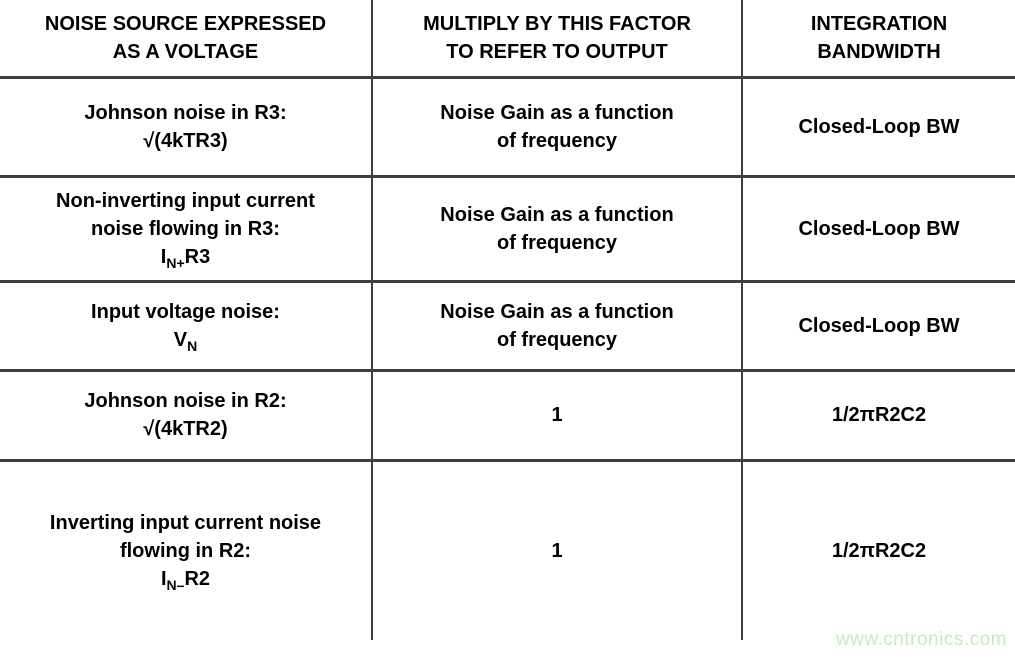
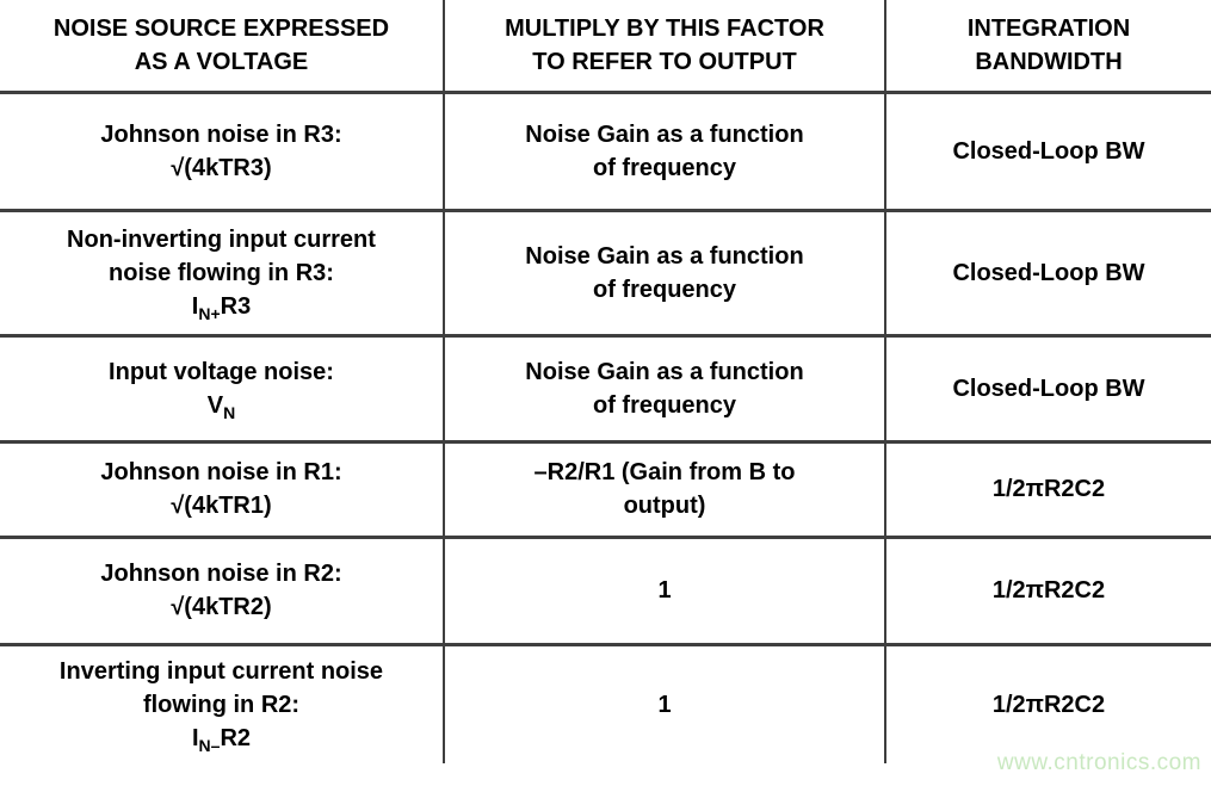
  NOISE SOURCE EXPRESSED AS A VOLTAGE	MULTIPLY BY THIS FACTOR TO REFER TO OUTPUT	INTEGRATION BANDWIDTH
  Johnson noise in R3: √(4kTR3)	Noise Gain as a function of frequency	Closed-Loop BW
  Non-inverting input current noise flowing in R3: IN+R3	Noise Gain as a function of frequency	Closed-Loop BW
  Input voltage noise: VN	Noise Gain as a function of frequency	Closed-Loop BW
+ Johnson noise in R1: √(4kTR1)	–R2/R1 (Gain from B to output)	1/2πR2C2
  Johnson noise in R2: √(4kTR2)	1	1/2πR2C2
  Inverting input current noise flowing in R2: IN–R2	1	1/2πR2C2
  www.cntronics.com
